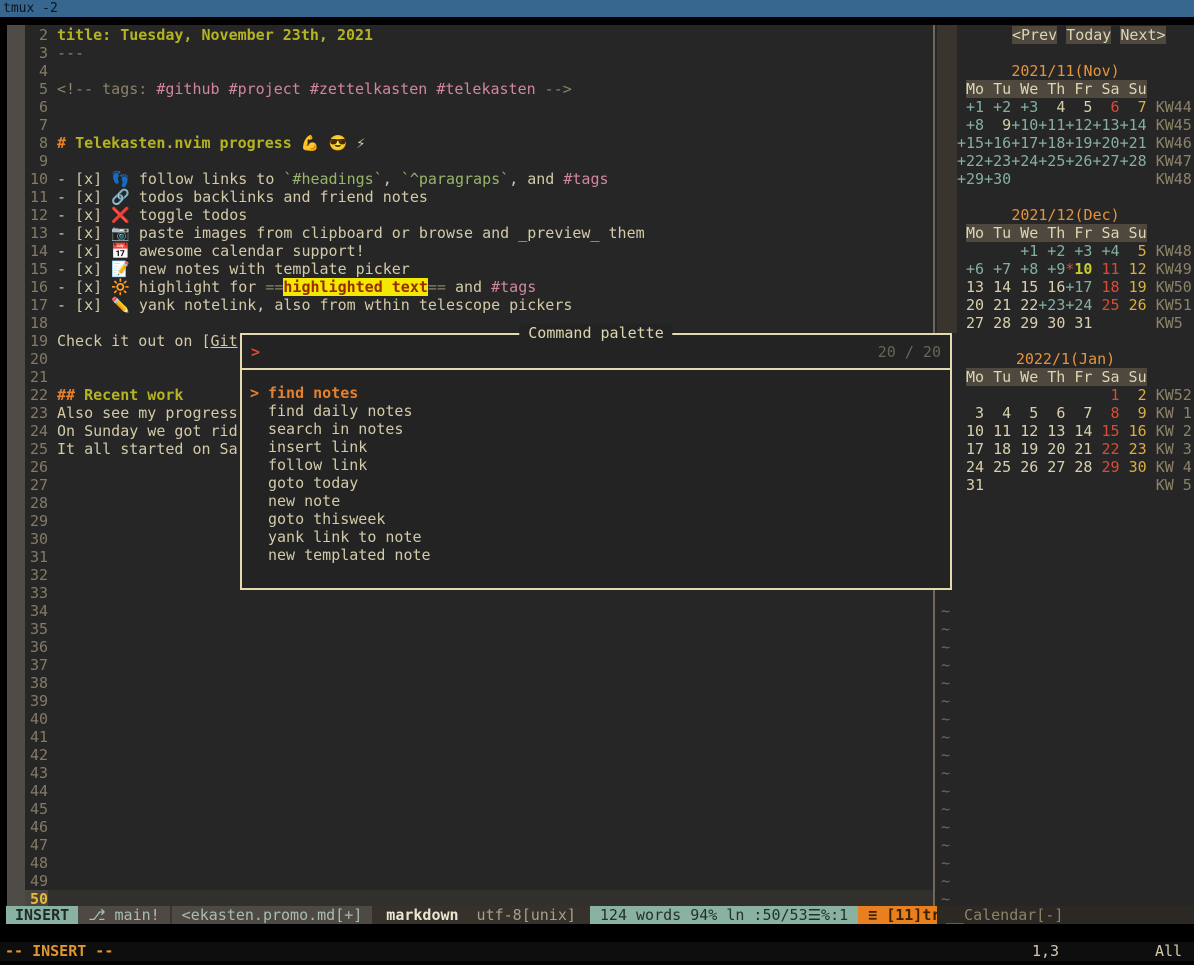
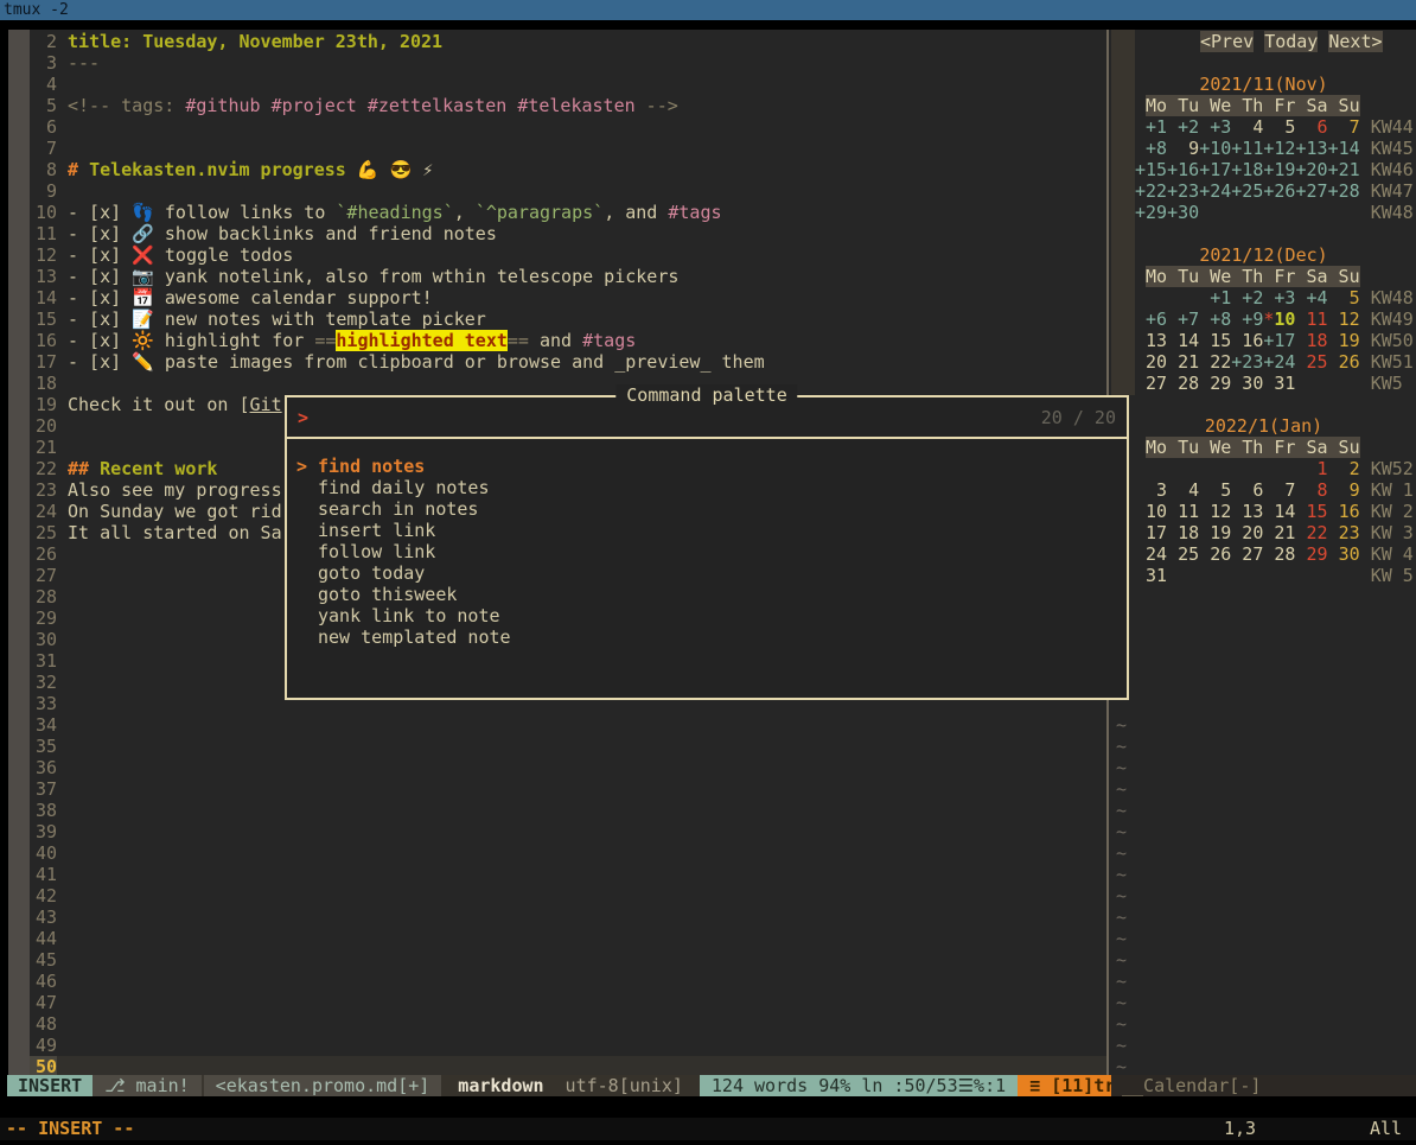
  tmux -2
  2 title: Tuesday, November 23th, 2021
  3 ---
  4
  5 <!-- tags: #github #project #zettelkasten #telekasten -->
  6
  7
  8 # Telekasten.nvim progress 💪 😎 ⚡
  9
  10 - [x] 👣 follow links to `#headings`, `^paragraps`, and #tags
- 11 - [x] 🔗 todos backlinks and friend notes
+ 11 - [x] 🔗 show backlinks and friend notes
  12 - [x] ❌ toggle todos
- 13 - [x] 📷 paste images from clipboard or browse and _preview_ them
+ 13 - [x] 📷 yank notelink, also from wthin telescope pickers
  14 - [x] 📅 awesome calendar support!
  15 - [x] 📝 new notes with template picker
  16 - [x] 🔆 highlight for ==highlighted text== and #tags
- 17 - [x] ✏️ yank notelink, also from wthin telescope pickers
+ 17 - [x] ✏️ paste images from clipboard or browse and _preview_ them
  18
  19 Check it out on [Git
  20
  21
  22 ## Recent work
  23 Also see my progress
  24 On Sunday we got rid
  25 It all started on Sa
  26
  27
  28
  29
  30
  31
  32
  33
  34
  35
  36
  37
  38
  39
  40
  41
  42
  43
  44
  45
  46
  47
  48
  49
  50
  <Prev Today Next>
  2021/11(Nov)
  Mo Tu We Th Fr Sa Su
  +1 +2 +3 4 5 6 7 KW44
  +8 9+10+11+12+13+14 KW45
  +15+16+17+18+19+20+21 KW46
  +22+23+24+25+26+27+28 KW47
  +29+30 KW48
  2021/12(Dec)
  Mo Tu We Th Fr Sa Su
  +1 +2 +3 +4 5 KW48
  +6 +7 +8 +9*10 11 12 KW49
  13 14 15 16+17 18 19 KW50
  20 21 22+23+24 25 26 KW51
  27 28 29 30 31 KW5
  2022/1(Jan)
  Mo Tu We Th Fr Sa Su
  1 2 KW52
  3 4 5 6 7 8 9 KW 1
  10 11 12 13 14 15 16 KW 2
  17 18 19 20 21 22 23 KW 3
  24 25 26 27 28 29 30 KW 4
  31 KW 5
  ~
  ~
  ~
  ~
  ~
  ~
  ~
  ~
  ~
  ~
  ~
  ~
  ~
  ~
  ~
  ~
  ~
  Command palette
  >
  20 / 20
  > find notes
  find daily notes
  search in notes
  insert link
  follow link
  goto today
- new note
  goto thisweek
  yank link to note
  new templated note
  INSERT
  ⎇ main!
  <ekasten.promo.md[+]
  markdown
  utf-8[unix]
  124 words 94% ln :50/53☰%:1
  ≡ [11]tr
  __Calendar[-]
  -- INSERT --
  1,3
  All
